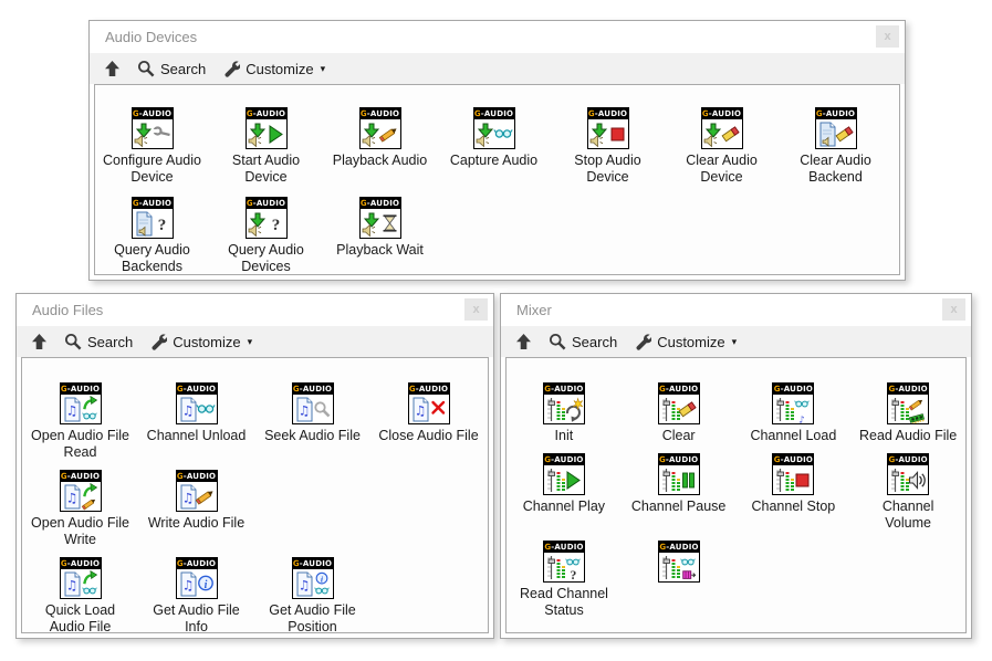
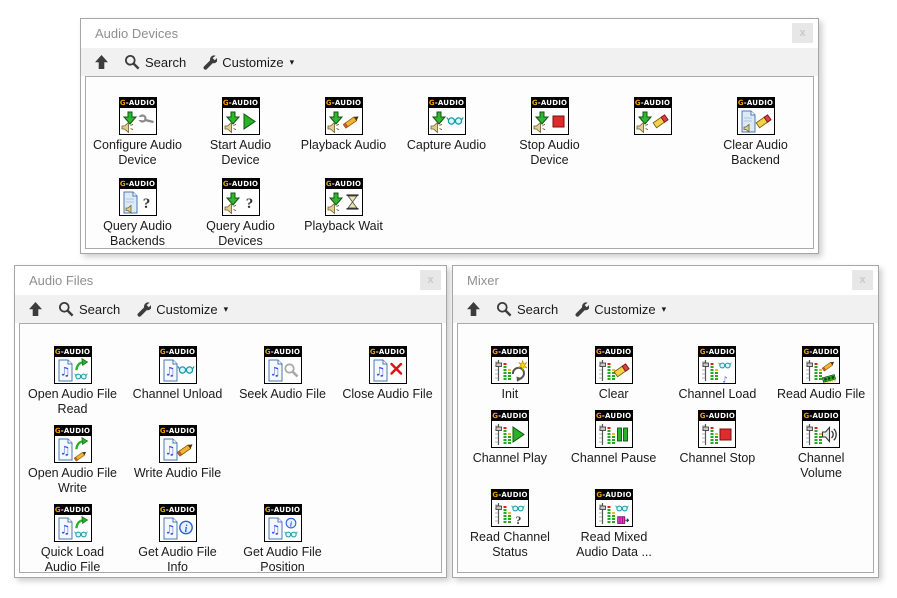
  Audio Devices
  x
  Search
  Customize
  ▾
  G-AUDIO
  Configure Audio Device
  G-AUDIO
  Start Audio Device
  G-AUDIO
  Playback Audio
  G-AUDIO
  Capture Audio
  G-AUDIO
  Stop Audio Device
  G-AUDIO
- Clear Audio Device
  G-AUDIO
  Clear Audio Backend
  G-AUDIO
  ?
  Query Audio Backends
  G-AUDIO
  ?
  Query Audio Devices
  G-AUDIO
  Playback Wait
  Audio Files
  x
  Search
  Customize
  ▾
  G-AUDIO
  ♫
  Open Audio File Read
  G-AUDIO
  ♫
  Channel Unload
  G-AUDIO
  ♫
  Seek Audio File
  G-AUDIO
  ♫
  Close Audio File
  G-AUDIO
  ♫
  Open Audio File Write
  G-AUDIO
  ♫
  Write Audio File
  G-AUDIO
  ♫
  Quick Load Audio File
  G-AUDIO
  ♫
  i
  Get Audio File Info
  G-AUDIO
  ♫
  i
  Get Audio File Position
  Mixer
  x
  Search
  Customize
  ▾
  G-AUDIO
  Init
  G-AUDIO
  Clear
  G-AUDIO
  ♪
  Channel Load
  G-AUDIO
  Read Audio File
  G-AUDIO
  Channel Play
  G-AUDIO
  Channel Pause
  G-AUDIO
  Channel Stop
  G-AUDIO
  Channel Volume
  G-AUDIO
  ?
  Read Channel Status
  G-AUDIO
+ Read Mixed Audio Data ...
